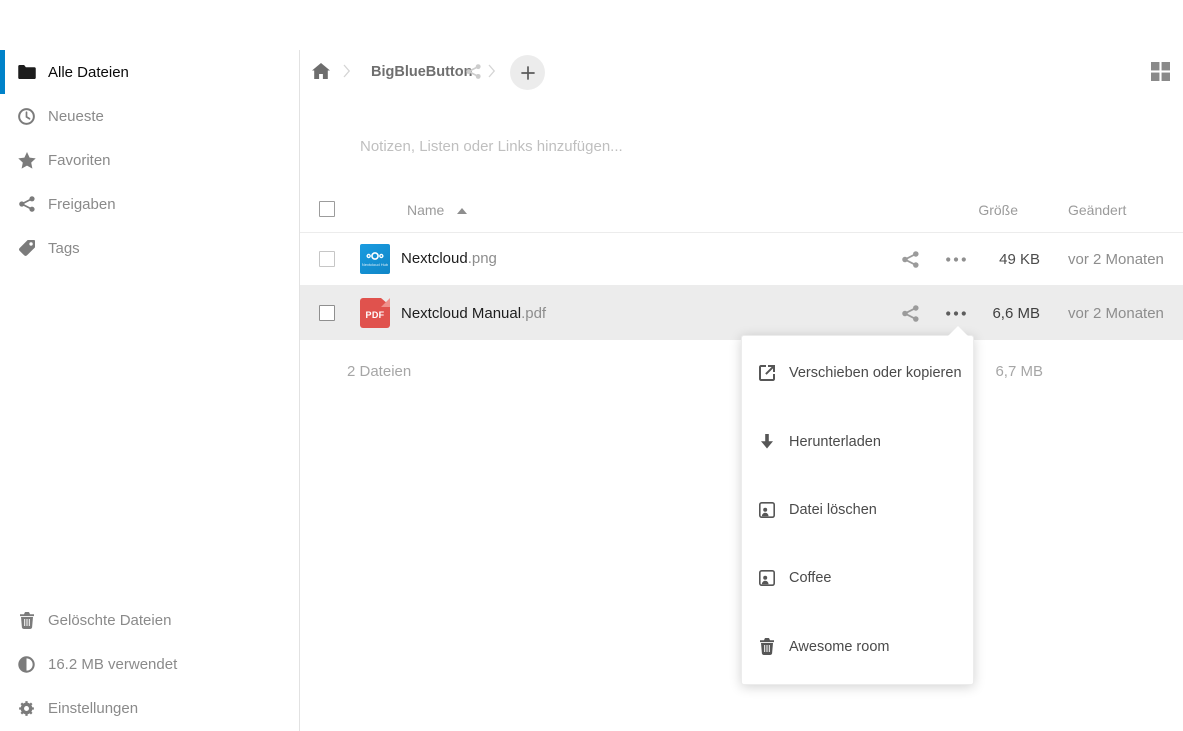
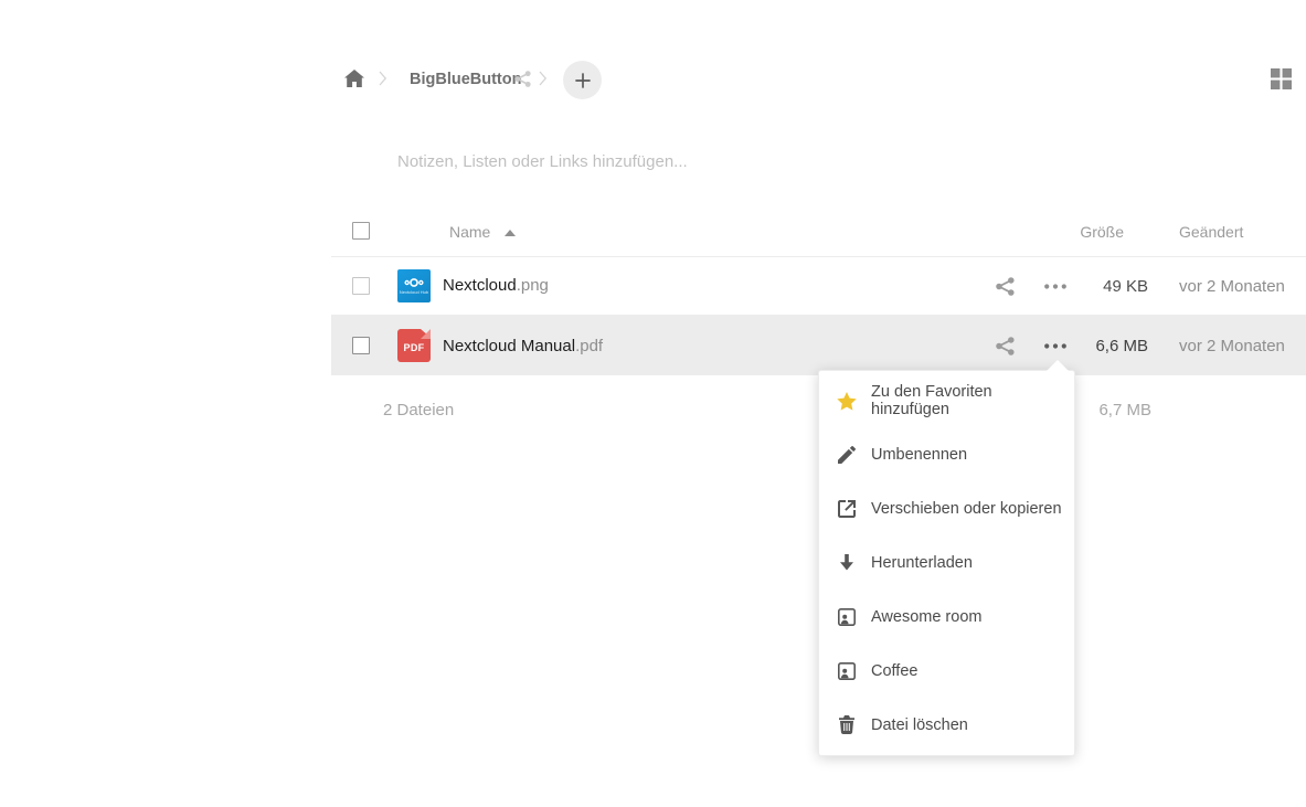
- Alle Dateien
- Neueste
- Favoriten
- Freigaben
- Tags
- Gelöschte Dateien
- 16.2 MB verwendet
- Einstellungen
  BigBlueButto
  Notizen, Listen oder Links hinzufügen...
  Name
  Größe
  Geändert
  Nextcloud.png
  49 KB
  vor 2 Monaten
  PDF
  Nextcloud Manual.pdf
  6,6 MB
  vor 2 Monaten
  2 Dateien
  6,7 MB
+ Zu den Favoriten hinzufügen
+ Umbenennen
  Verschieben oder kopieren
  Herunterladen
- Datei löschen
+ Awesome room
  Coffee
- Awesome room
+ Datei löschen
